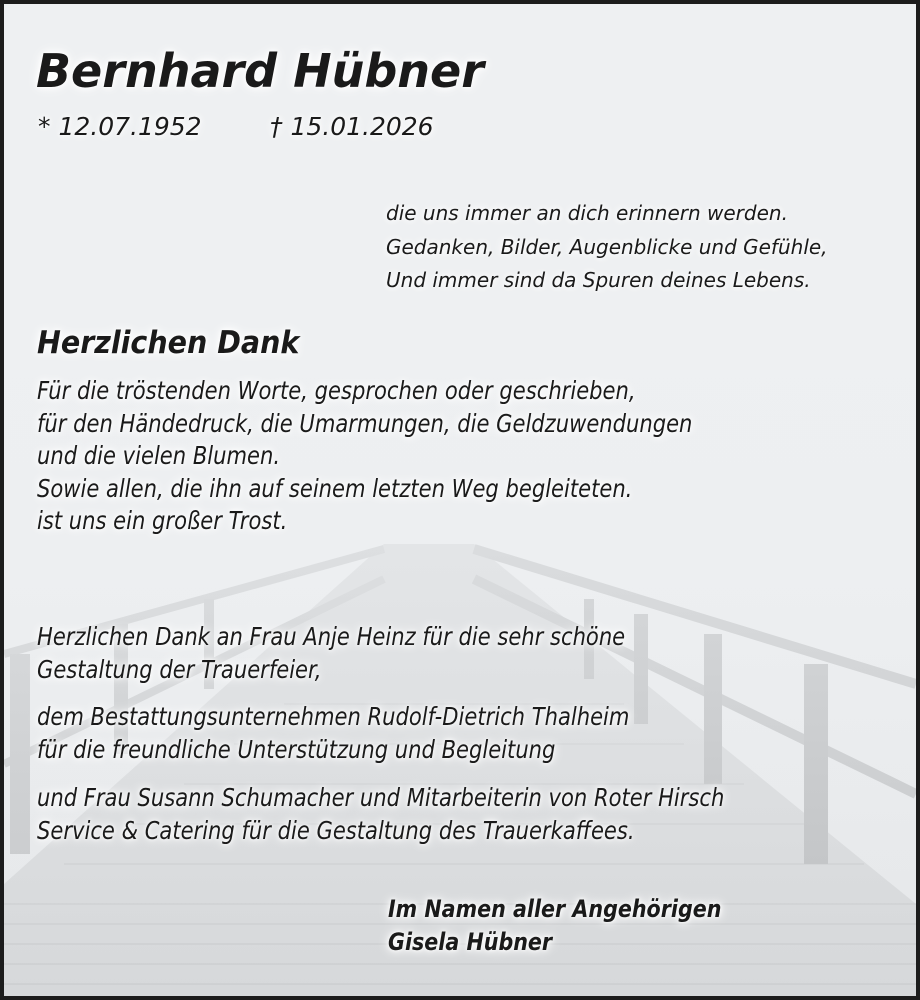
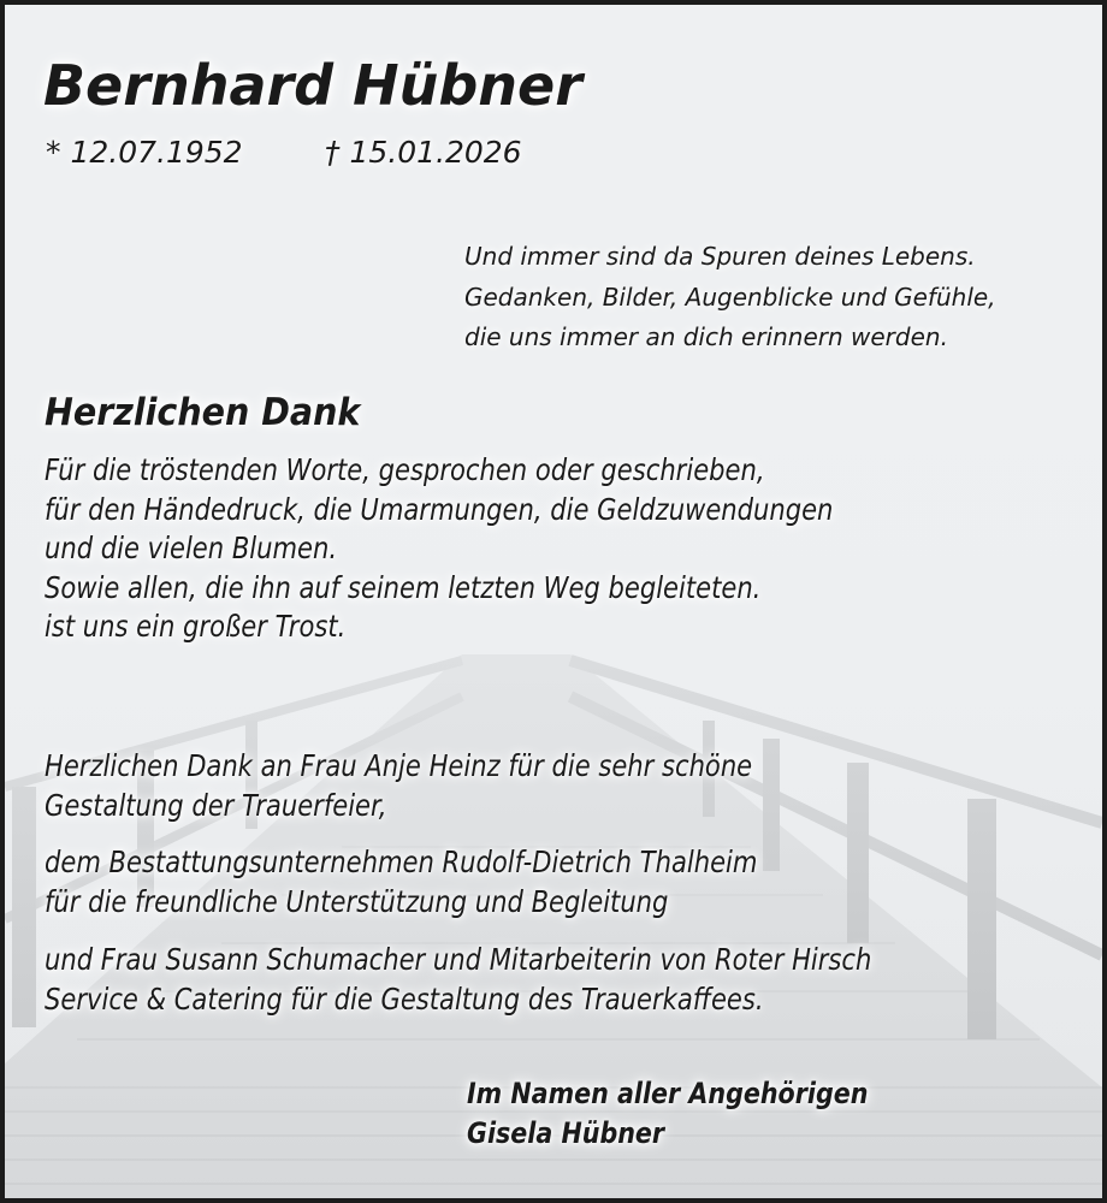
  Bernhard Hübner
  * 12.07.1952
  † 15.01.2026
- die uns immer an dich erinnern werden.
+ Und immer sind da Spuren deines Lebens.
  Gedanken, Bilder, Augenblicke und Gefühle,
- Und immer sind da Spuren deines Lebens.
+ die uns immer an dich erinnern werden.
  Herzlichen Dank
  Für die tröstenden Worte, gesprochen oder geschrieben,
  für den Händedruck, die Umarmungen, die Geldzuwendungen
  und die vielen Blumen.
  Sowie allen, die ihn auf seinem letzten Weg begleiteten.
  ist uns ein großer Trost.
  Herzlichen Dank an Frau Anje Heinz für die sehr schöne
  Gestaltung der Trauerfeier,
  dem Bestattungsunternehmen Rudolf-Dietrich Thalheim
  für die freundliche Unterstützung und Begleitung
  und Frau Susann Schumacher und Mitarbeiterin von Roter Hirsch
  Service & Catering für die Gestaltung des Trauerkaffees.
  Im Namen aller Angehörigen
  Gisela Hübner
